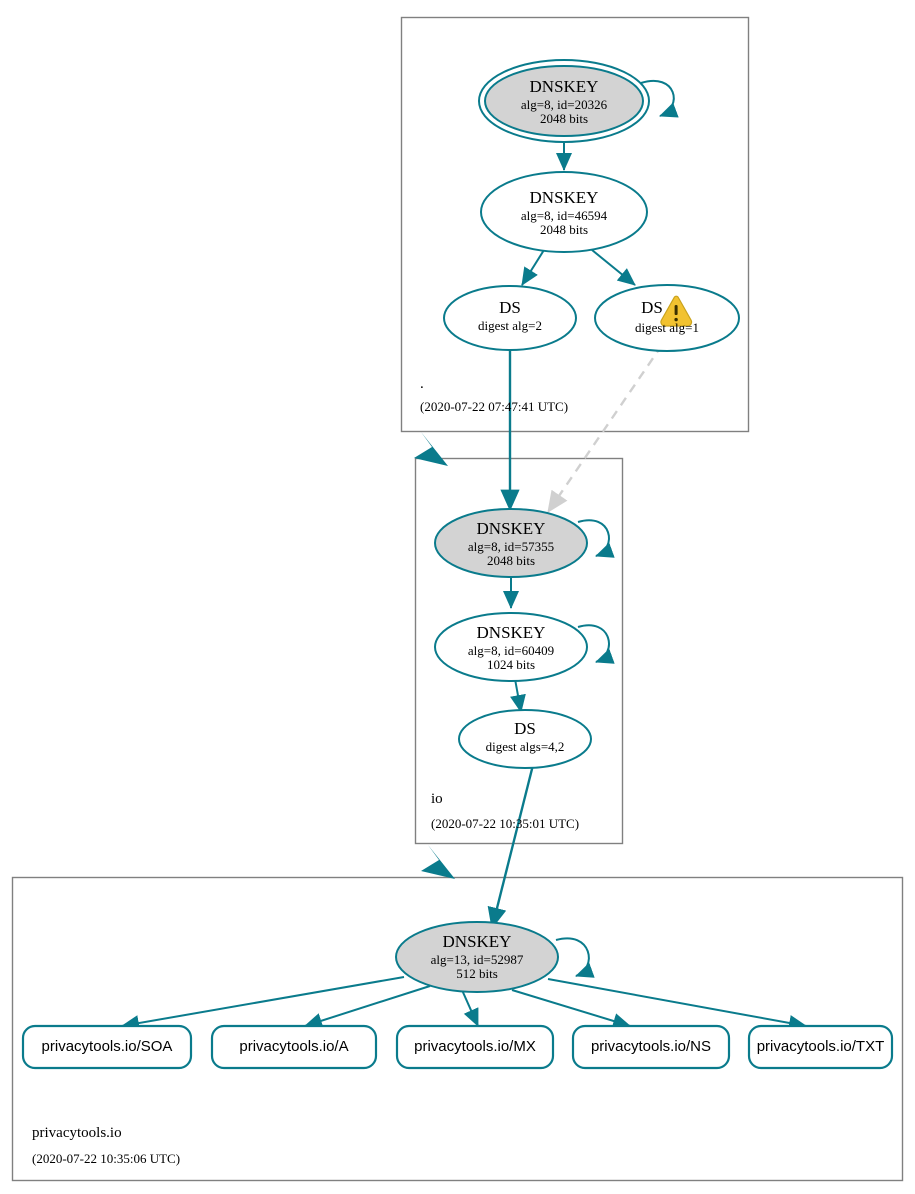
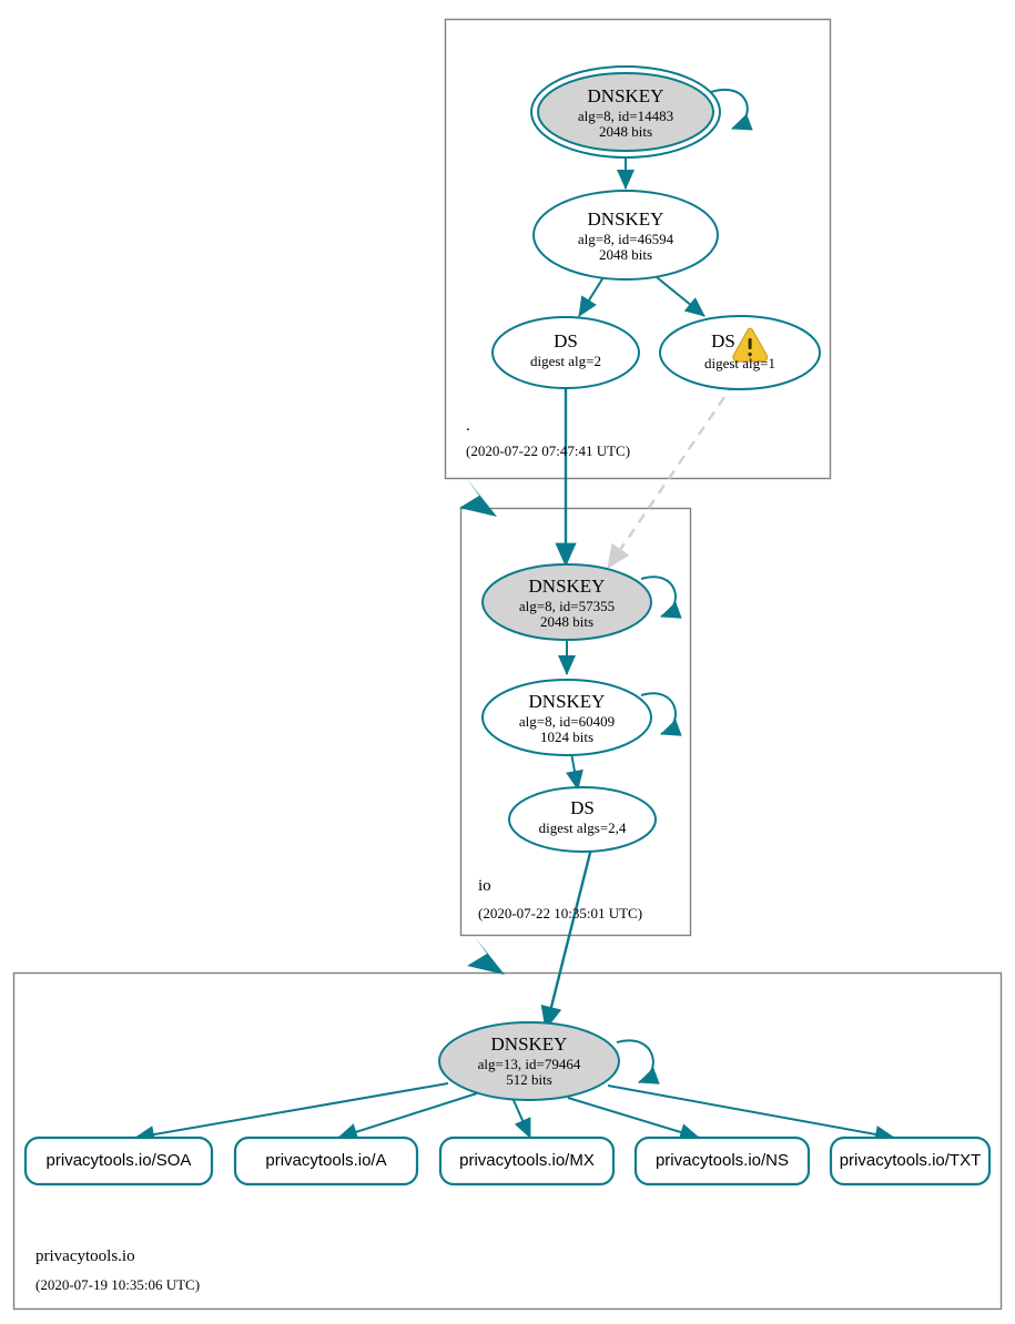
  DNSKEY
- alg=8, id=20326
+ alg=8, id=14483
  2048 bits
  DNSKEY
  alg=8, id=46594
  2048 bits
  DS
  digest alg=2
  DS
  digest alg=1
  .
  (2020-07-22 07:47:41 UTC)
  DNSKEY
  alg=8, id=57355
  2048 bits
  DNSKEY
  alg=8, id=60409
  1024 bits
  DS
- digest algs=4,2
+ digest algs=2,4
  io
  (2020-07-22 10:35:01 UTC)
  DNSKEY
- alg=13, id=52987
+ alg=13, id=79464
  512 bits
  privacytools.io/SOA
  privacytools.io/A
  privacytools.io/MX
  privacytools.io/NS
  privacytools.io/TXT
  privacytools.io
- (2020-07-22 10:35:06 UTC)
+ (2020-07-19 10:35:06 UTC)
